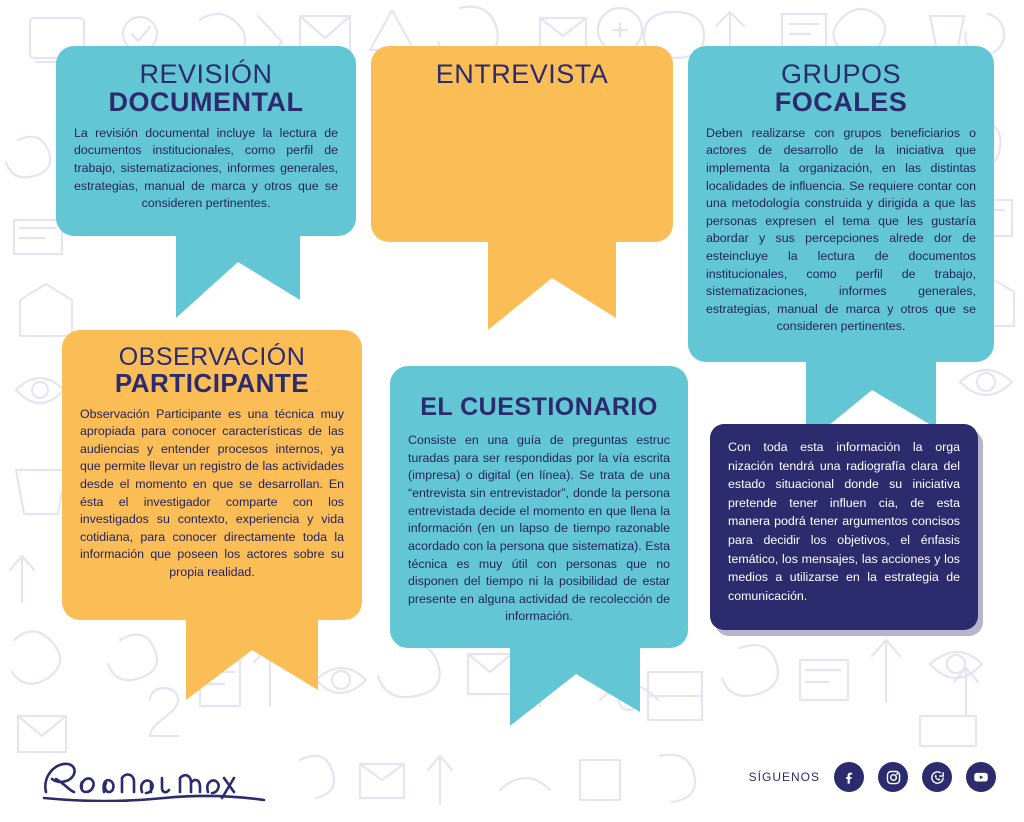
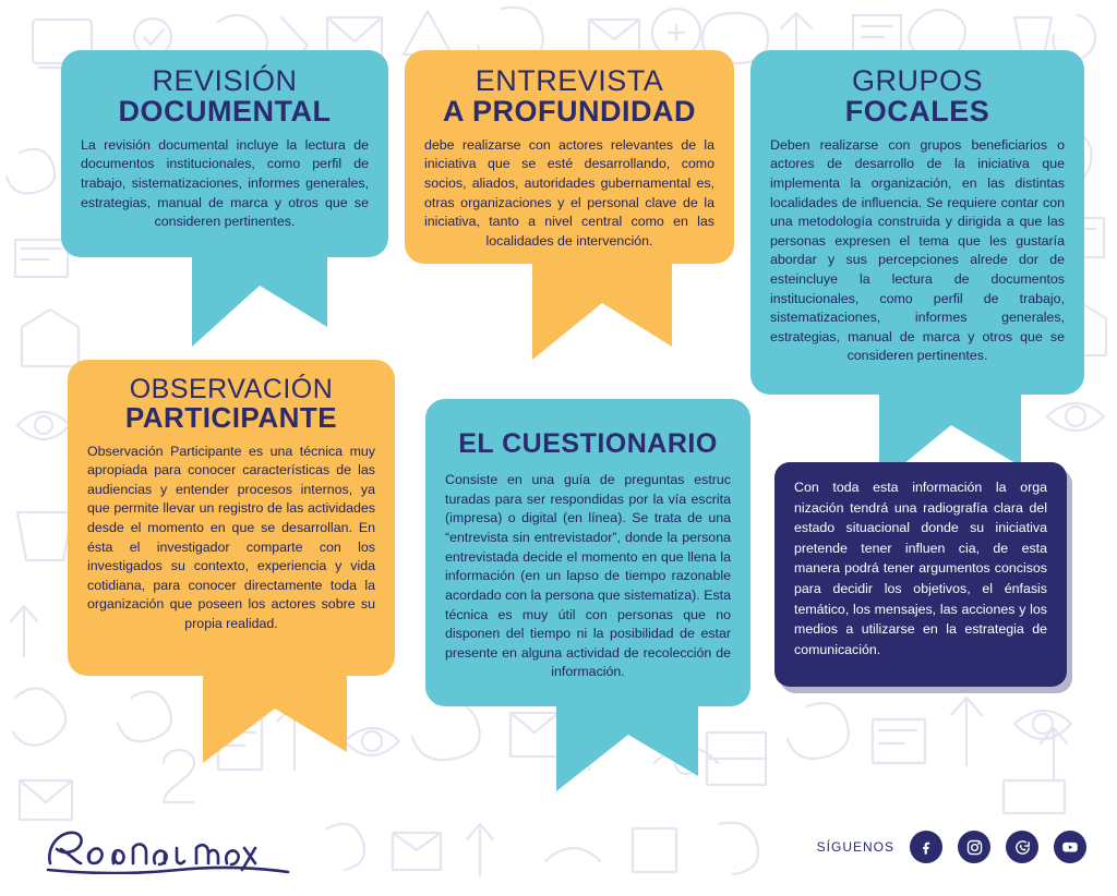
  REVISIÓN
  DOCUMENTAL
  La revisión documental incluye la lectura de documentos institucionales, como perfil de trabajo, sistematizaciones, informes generales, estrategias, manual de marca y otros que se consideren pertinentes.
  ENTREVISTA
+ A PROFUNDIDAD
+ debe realizarse con actores relevantes de la iniciativa que se esté desarrollando, como socios, aliados, autoridades gubernamental es, otras organizaciones y el personal clave de la iniciativa, tanto a nivel central como en las localidades de intervención.
  GRUPOS
  FOCALES
  Deben realizarse con grupos beneficiarios o actores de desarrollo de la iniciativa que implementa la organización, en las distintas localidades de influencia. Se requiere contar con una metodología construida y dirigida a que las personas expresen el tema que les gustaría abordar y sus percepciones alrede dor de esteincluye la lectura de documentos institucionales, como perfil de trabajo, sistematizaciones, informes generales, estrategias, manual de marca y otros que se consideren pertinentes.
  OBSERVACIÓN
  PARTICIPANTE
- Observación Participante es una técnica muy apropiada para conocer características de las audiencias y entender procesos internos, ya que permite llevar un registro de las actividades desde el momento en que se desarrollan. En ésta el investigador comparte con los investigados su contexto, experiencia y vida cotidiana, para conocer directamente toda la información que poseen los actores sobre su propia realidad.
+ Observación Participante es una técnica muy apropiada para conocer características de las audiencias y entender procesos internos, ya que permite llevar un registro de las actividades desde el momento en que se desarrollan. En ésta el investigador comparte con los investigados su contexto, experiencia y vida cotidiana, para conocer directamente toda la organización que poseen los actores sobre su propia realidad.
  EL CUESTIONARIO
  Consiste en una guía de preguntas estruc turadas para ser respondidas por la vía escrita (impresa) o digital (en línea). Se trata de una “entrevista sin entrevistador”, donde la persona entrevistada decide el momento en que llena la información (en un lapso de tiempo razonable acordado con la persona que sistematiza). Esta técnica es muy útil con personas que no disponen del tiempo ni la posibilidad de estar presente en alguna actividad de recolección de información.
  Con toda esta información la orga nización tendrá una radiografía clara del estado situacional donde su iniciativa pretende tener influen cia, de esta manera podrá tener argumentos concisos para decidir los objetivos, el énfasis temático, los mensajes, las acciones y los medios a utilizarse en la estrategia de comunicación.
  SÍGUENOS
